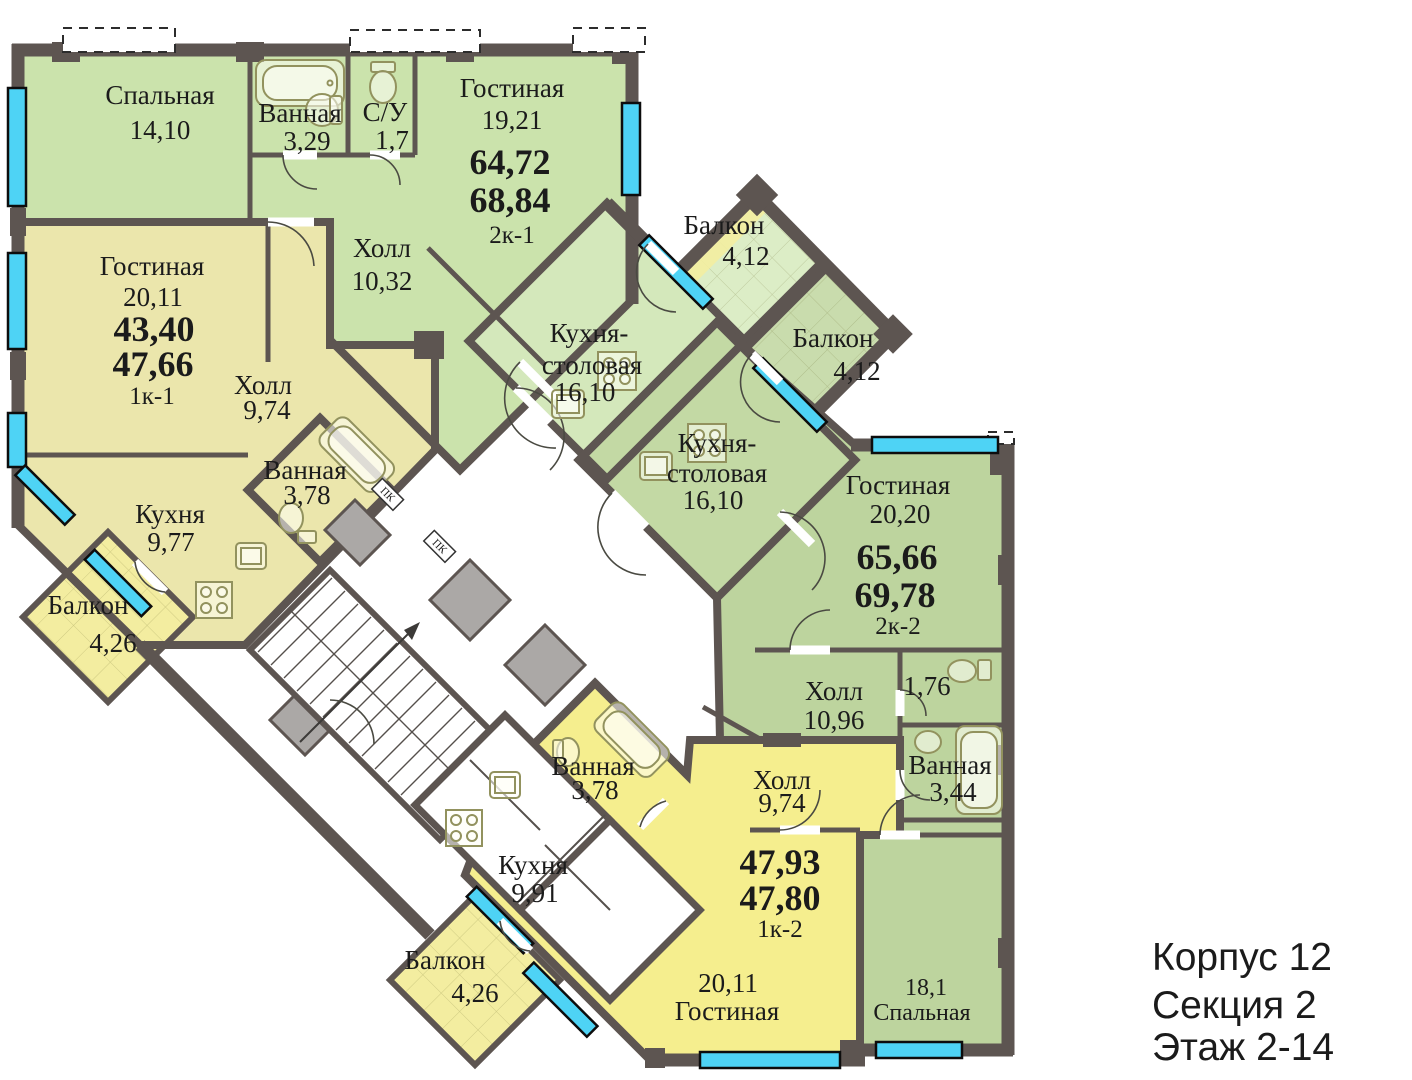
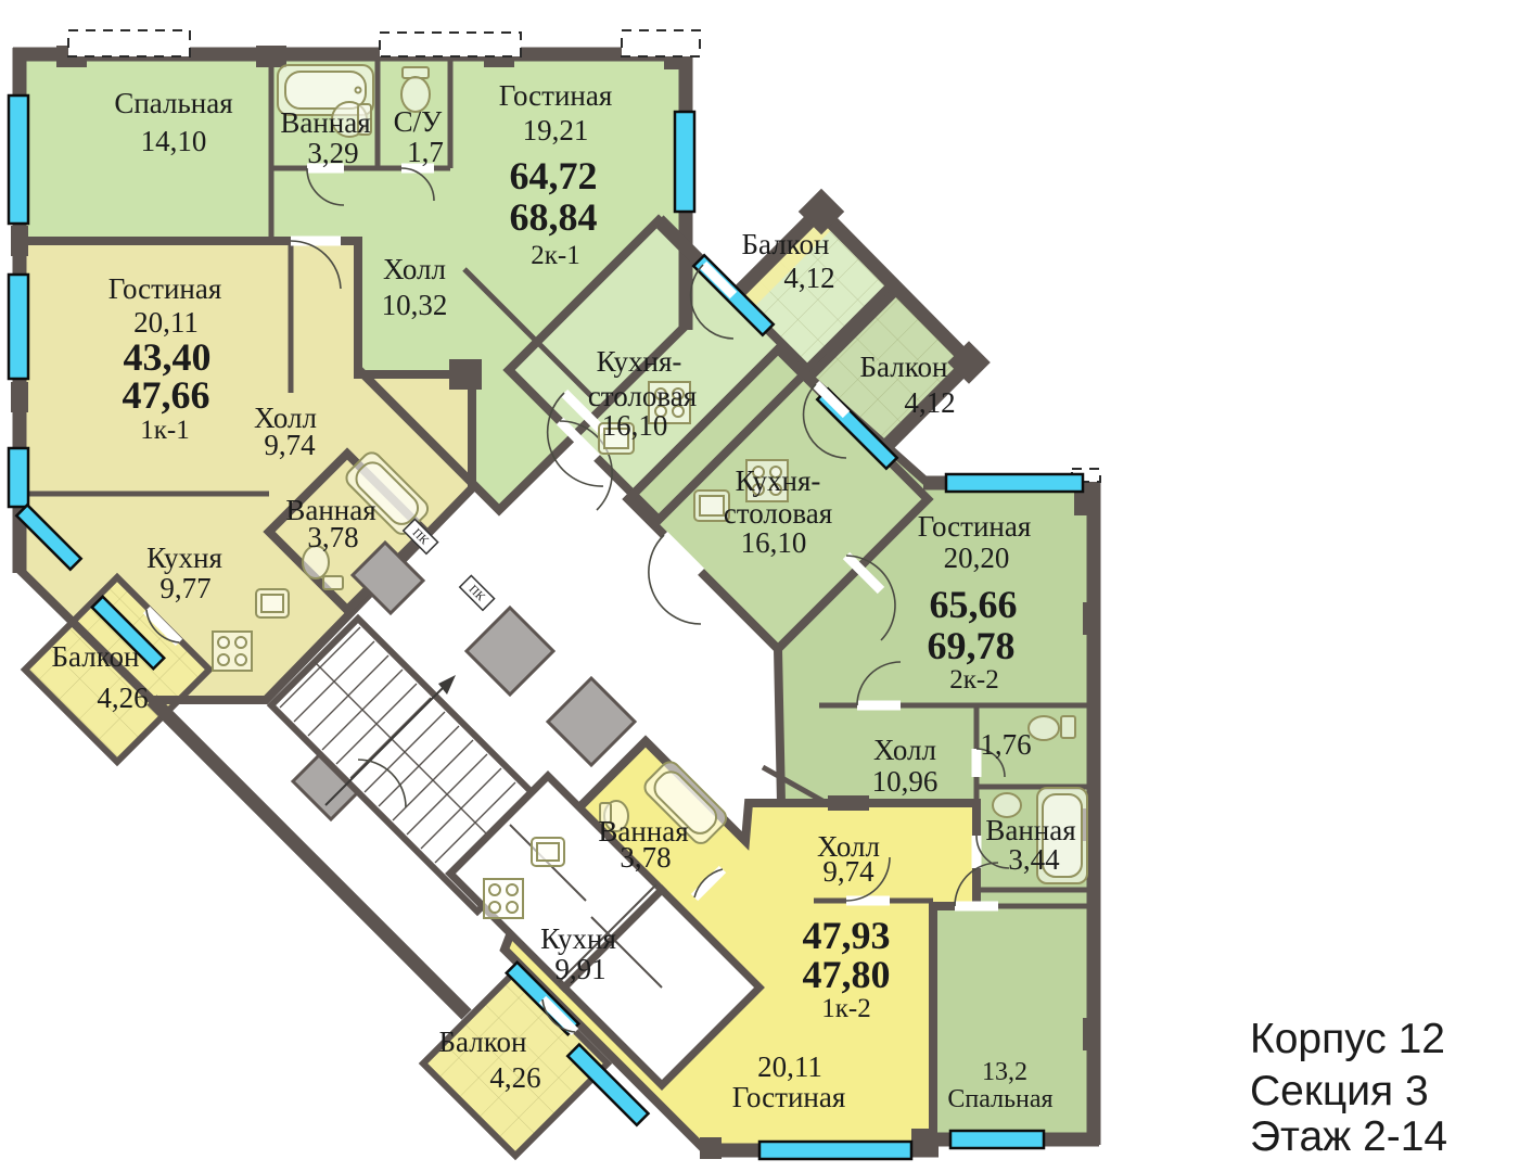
  Спальная
  14,10
  Ванная
  3,29
  С/У
  1,7
  Гостиная
  19,21
  64,72
  68,84
  2к-1
  Холл
  10,32
  Кухня-
  столовая
  16,10
  Балкон
  4,12
  Гостиная
  20,11
  43,40
  47,66
  1к-1
  Холл
  9,74
  Ванная
  3,78
  Кухня
  9,77
  Балкон
  4,26
  Кухня-
  столовая
  16,10
  Балкон
  4,12
  Гостиная
  20,20
  65,66
  69,78
  2к-2
  Холл
  10,96
  1,76
  Ванная
  3,44
- 18,1
+ 13,2
  Спальная
  Ванная
  3,78
  Холл
  9,74
  Кухня
  9,91
  47,93
  47,80
  1к-2
  20,11
  Гостиная
  Балкон
  4,26
  Корпус 12
- Секция 2
+ Секция 3
  Этаж 2-14
